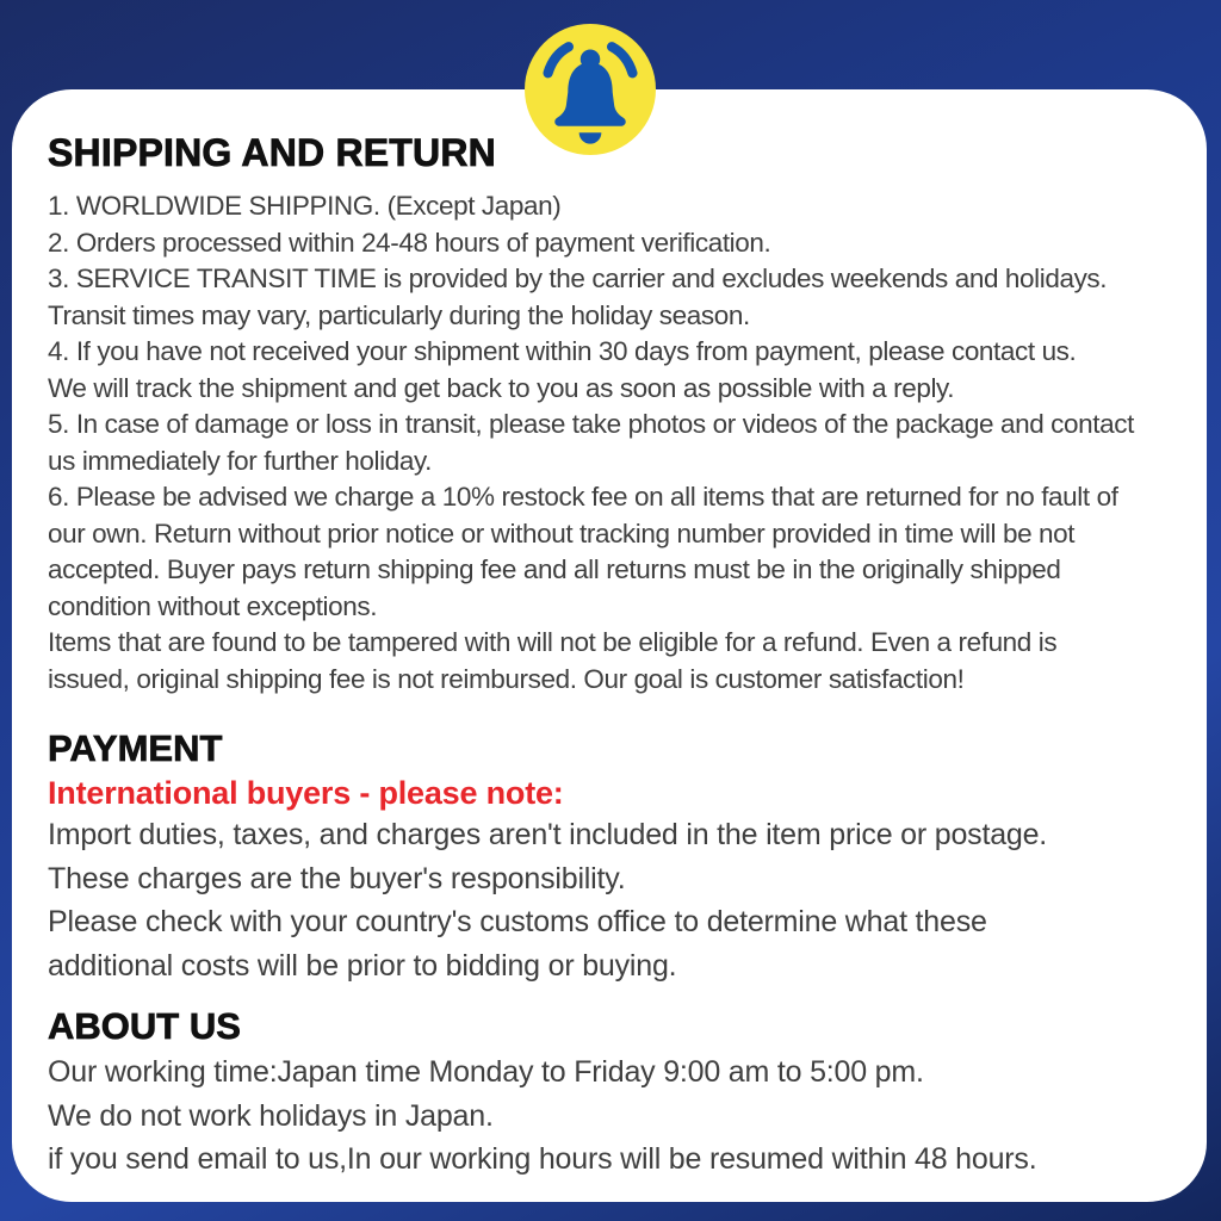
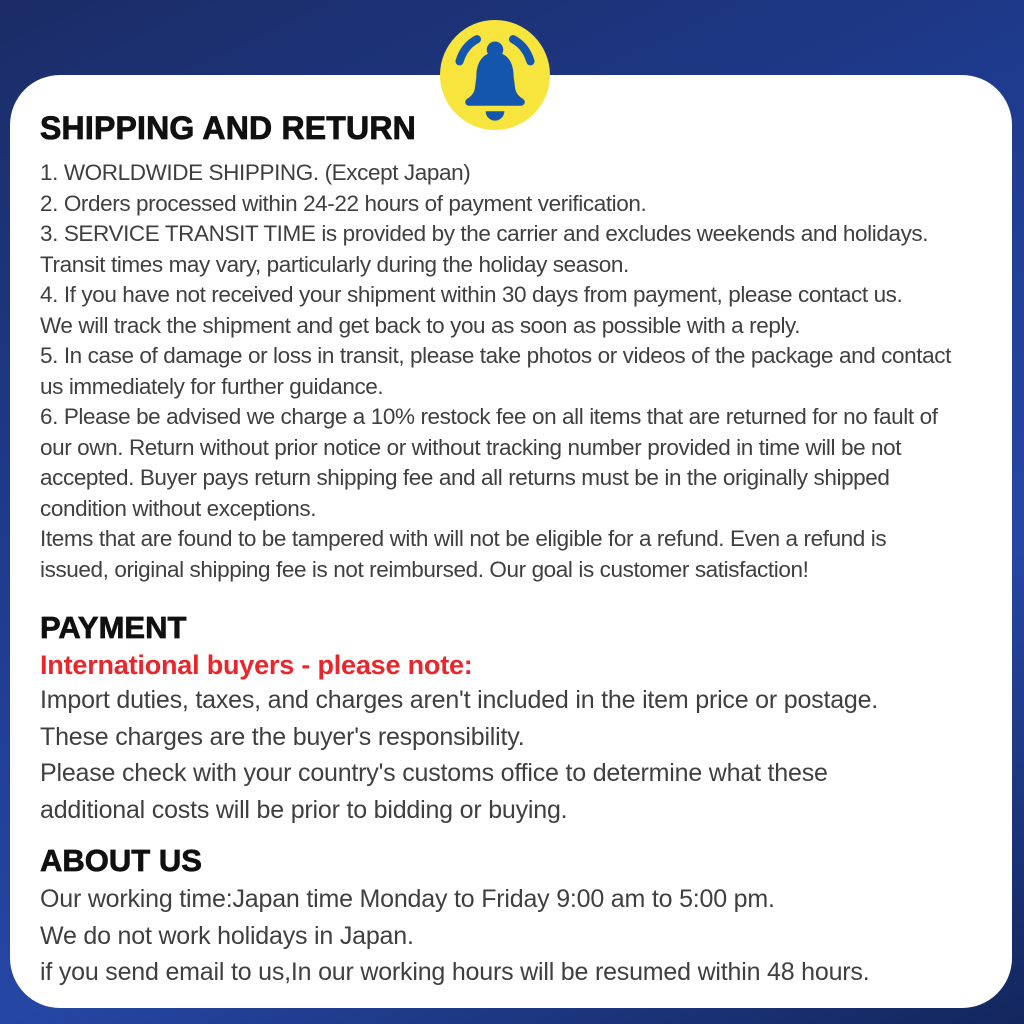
  SHIPPING AND RETURN
  1. WORLDWIDE SHIPPING. (Except Japan)
- 2. Orders processed within 24-48 hours of payment verification.
+ 2. Orders processed within 24-22 hours of payment verification.
  3. SERVICE TRANSIT TIME is provided by the carrier and excludes weekends and holidays.
  Transit times may vary, particularly during the holiday season.
  4. If you have not received your shipment within 30 days from payment, please contact us.
  We will track the shipment and get back to you as soon as possible with a reply.
  5. In case of damage or loss in transit, please take photos or videos of the package and contact
- us immediately for further holiday.
+ us immediately for further guidance.
  6. Please be advised we charge a 10% restock fee on all items that are returned for no fault of
  our own. Return without prior notice or without tracking number provided in time will be not
  accepted. Buyer pays return shipping fee and all returns must be in the originally shipped
  condition without exceptions.
  Items that are found to be tampered with will not be eligible for a refund. Even a refund is
  issued, original shipping fee is not reimbursed. Our goal is customer satisfaction!
  PAYMENT
  International buyers - please note:
  Import duties, taxes, and charges aren't included in the item price or postage.
  These charges are the buyer's responsibility.
  Please check with your country's customs office to determine what these
  additional costs will be prior to bidding or buying.
  ABOUT US
  Our working time:Japan time Monday to Friday 9:00 am to 5:00 pm.
  We do not work holidays in Japan.
  if you send email to us,In our working hours will be resumed within 48 hours.
